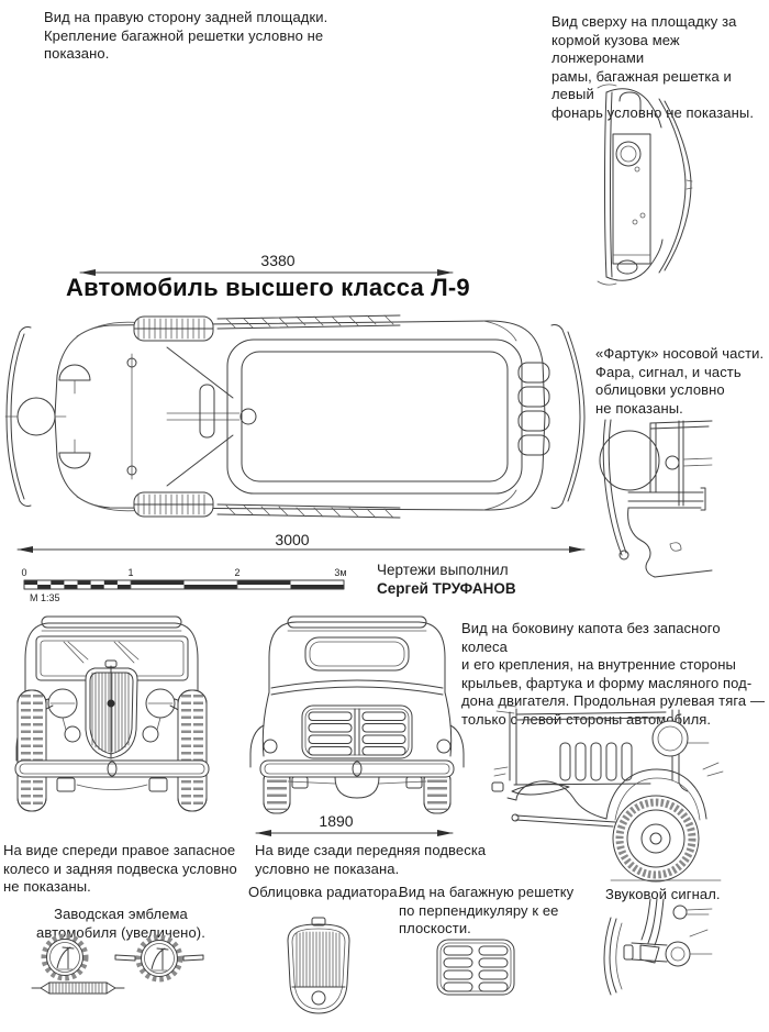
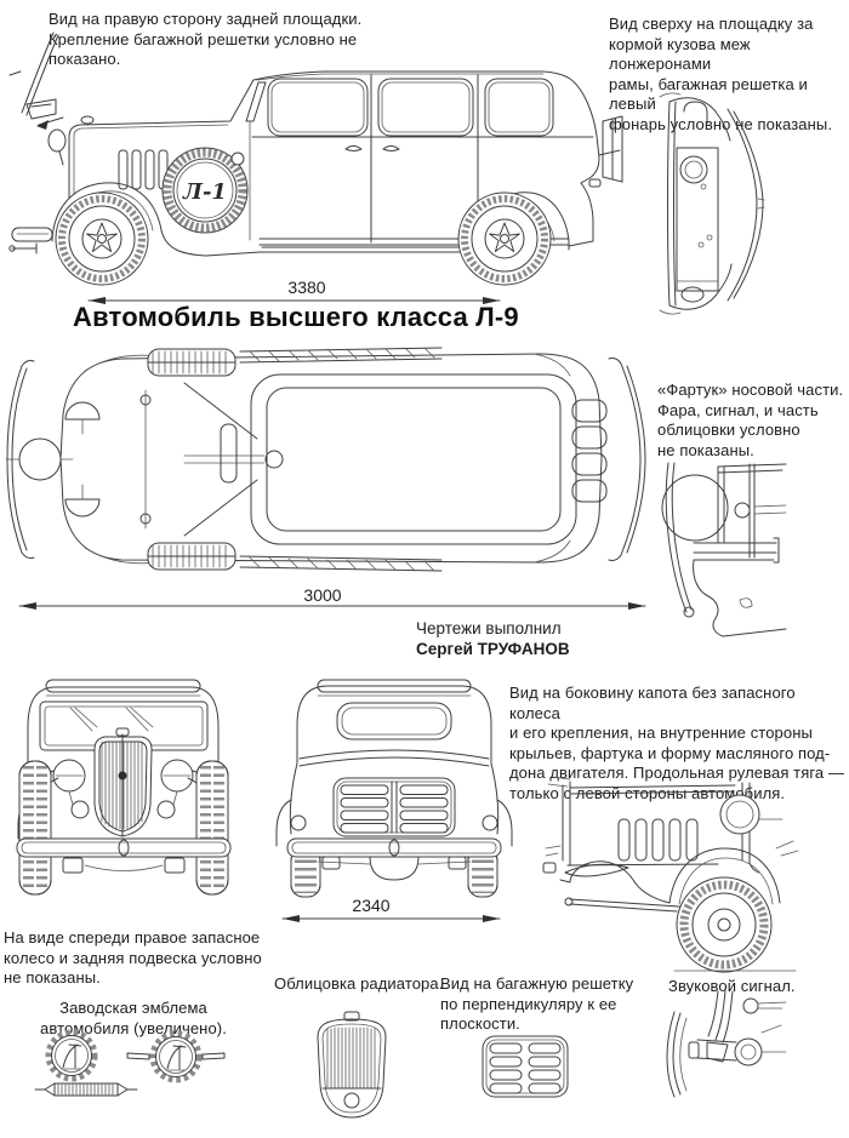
  Вид на правую сторону задней площадки.
  Крепление багажной решетки условно не
  показано.
  Вид сверху на площадку за
  кормой кузова меж лонжеронами
  рамы, багажная решетка и левый
  фонарьсловное показаны.
  Автомобиль высшего класса Л-9
  «Фартук» носовой части.
  Фара, сигнал, и часть
  облицовки условно
  не показаны.
  Чертежи выполнил
  Сергей ТРУФАНОВ
  Вид на боковину капота без запасного колеса
  и его крепления, на внутренние стороны
  крыльев, фартука и форму масляного под-
  дона двигателя. Продольная рулевая тяга —
  только с лево автомобиля.
  На виде спереди правое запасное
  колесо и задняя подвеска условно
  не показаны.
- На виде сзади передняя подвеска
- условно не показана.
  Облицовка радиатора.
  Вид на багажную решетку
  по перпендикуляру к ее
  плоскости.
  Звуковой сигнал.
  Заводская эмблема
  автомобиля (увеличено).
+ Л-1
  3380
  3000
- 0
- 1
- 2
- 3м
- М 1:35
- 1890
+ 2340
